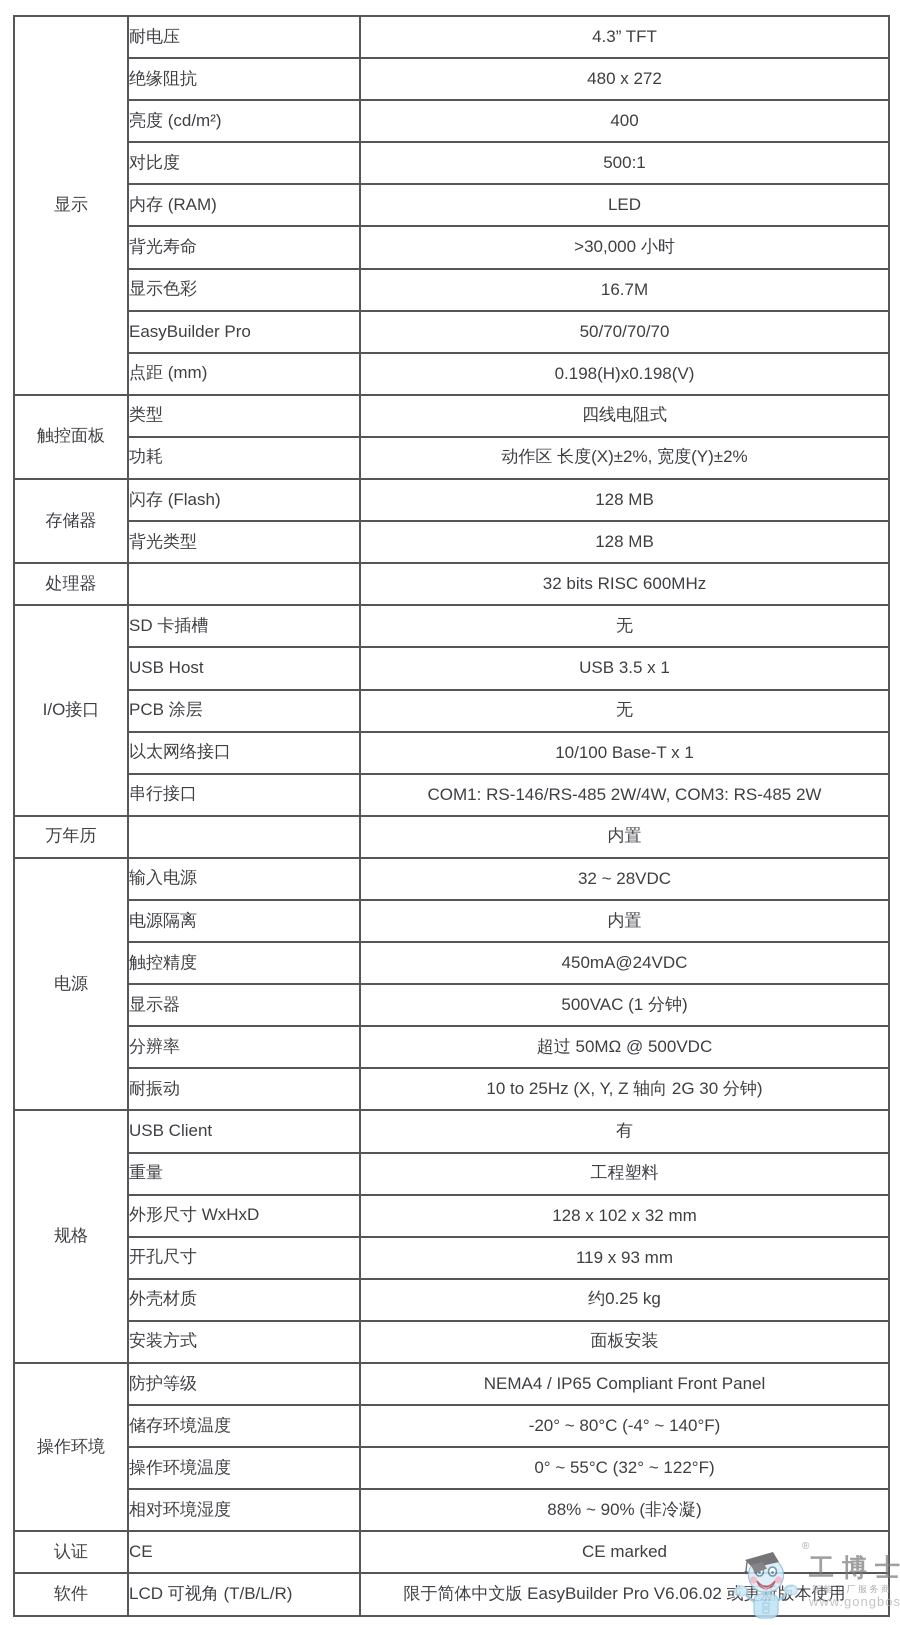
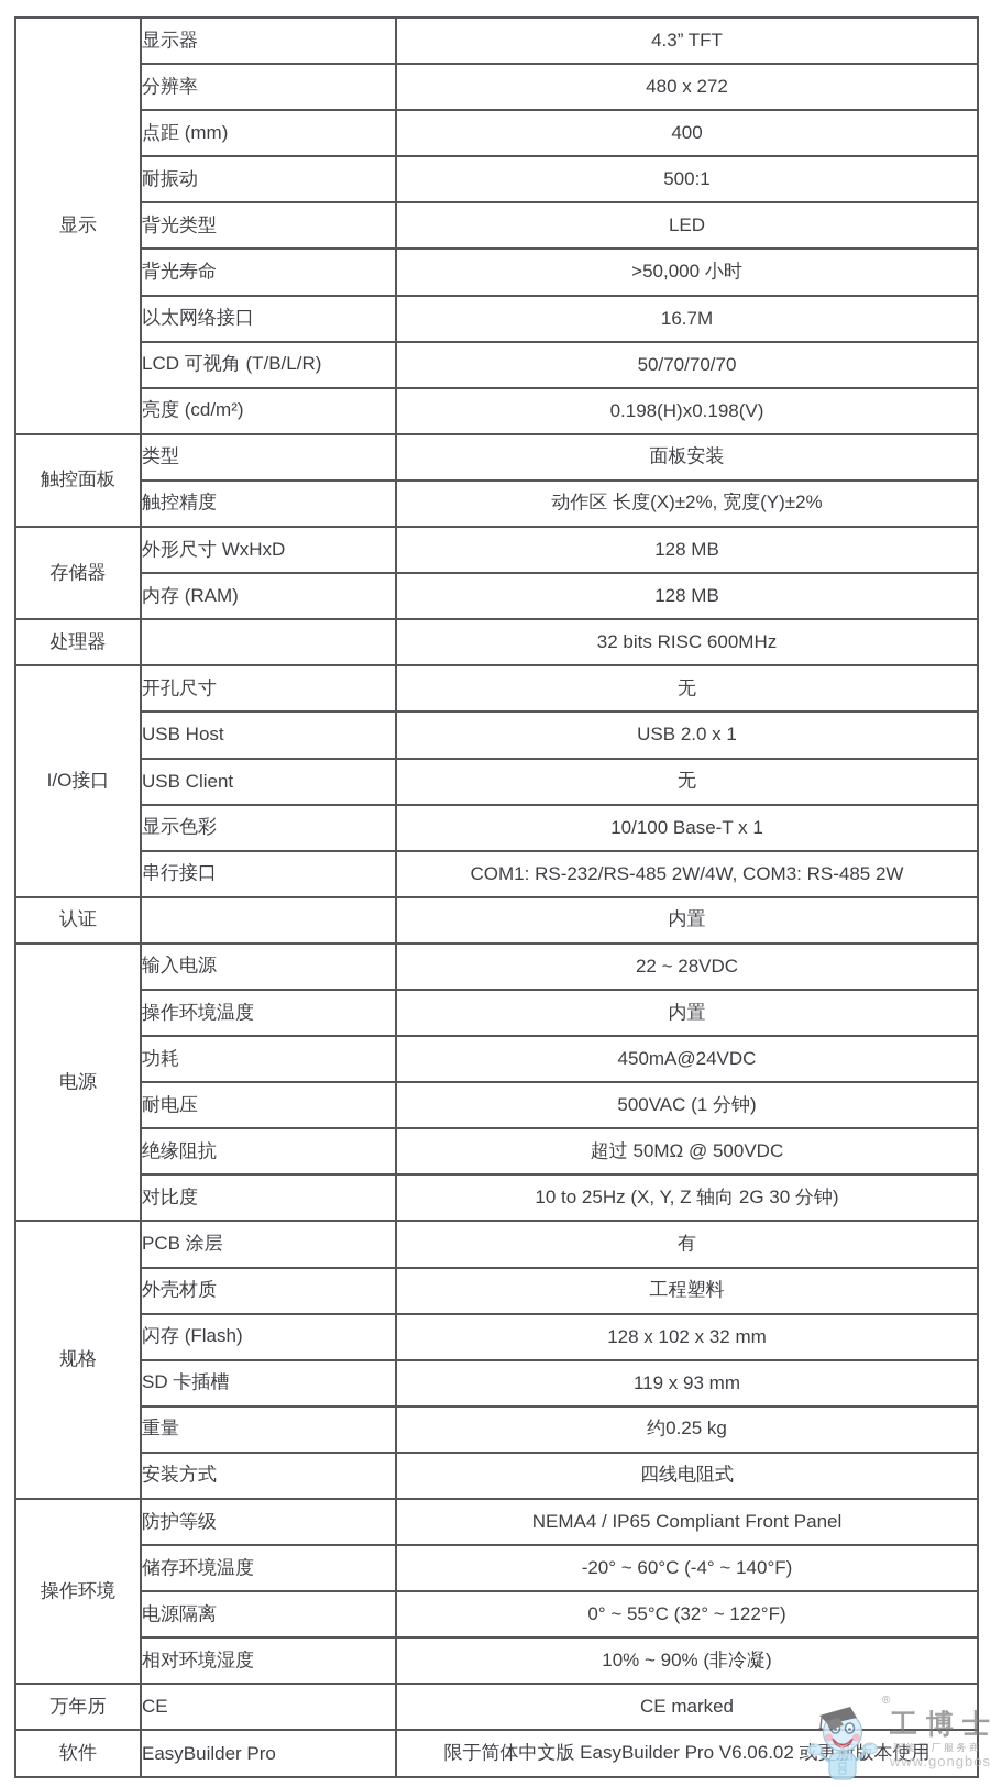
- 显示	耐电压	4.3” TFT
+ 显示	显示器	4.3” TFT
- 绝缘阻抗	480 x 272
+ 分辨率	480 x 272
- 亮度 (cd/m²)	400
+ 点距 (mm)	400
- 对比度	500:1
+ 耐振动	500:1
- 内存 (RAM)	LED
+ 背光类型	LED
- 背光寿命	>30,000 小时
+ 背光寿命	>50,000 小时
- 显示色彩	16.7M
+ 以太网络接口	16.7M
- EasyBuilder Pro	50/70/70/70
+ LCD 可视角 (T/B/L/R)	50/70/70/70
- 点距 (mm)	0.198(H)x0.198(V)
+ 亮度 (cd/m²)	0.198(H)x0.198(V)
- 触控面板	类型	四线电阻式
+ 触控面板	类型	面板安装
- 功耗	动作区 长度(X)±2%, 宽度(Y)±2%
+ 触控精度	动作区 长度(X)±2%, 宽度(Y)±2%
- 存储器	闪存 (Flash)	128 MB
+ 存储器	外形尺寸 WxHxD	128 MB
- 背光类型	128 MB
+ 内存 (RAM)	128 MB
  处理器		32 bits RISC 600MHz
- I/O接口	SD 卡插槽	无
+ I/O接口	开孔尺寸	无
- USB Host	USB 3.5 x 1
+ USB Host	USB 2.0 x 1
- PCB 涂层	无
+ USB Client	无
- 以太网络接口	10/100 Base-T x 1
+ 显示色彩	10/100 Base-T x 1
- 串行接口	COM1: RS-146/RS-485 2W/4W, COM3: RS-485 2W
+ 串行接口	COM1: RS-232/RS-485 2W/4W, COM3: RS-485 2W
- 万年历		内置
+ 认证		内置
- 电源	输入电源	32 ~ 28VDC
+ 电源	输入电源	22 ~ 28VDC
- 电源隔离	内置
+ 操作环境温度	内置
- 触控精度	450mA@24VDC
+ 功耗	450mA@24VDC
- 显示器	500VAC (1 分钟)
+ 耐电压	500VAC (1 分钟)
- 分辨率	超过 50MΩ @ 500VDC
+ 绝缘阻抗	超过 50MΩ @ 500VDC
- 耐振动	10 to 25Hz (X, Y, Z 轴向 2G 30 分钟)
+ 对比度	10 to 25Hz (X, Y, Z 轴向 2G 30 分钟)
- 规格	USB Client	有
+ 规格	PCB 涂层	有
- 重量	工程塑料
+ 外壳材质	工程塑料
- 外形尺寸 WxHxD	128 x 102 x 32 mm
+ 闪存 (Flash)	128 x 102 x 32 mm
- 开孔尺寸	119 x 93 mm
+ SD 卡插槽	119 x 93 mm
- 外壳材质	约0.25 kg
+ 重量	约0.25 kg
- 安装方式	面板安装
+ 安装方式	四线电阻式
  操作环境	防护等级	NEMA4 / IP65 Compliant Front Panel
- 储存环境温度	-20° ~ 80°C (-4° ~ 140°F)
+ 储存环境温度	-20° ~ 60°C (-4° ~ 140°F)
- 操作环境温度	0° ~ 55°C (32° ~ 122°F)
+ 电源隔离	0° ~ 55°C (32° ~ 122°F)
- 相对环境湿度	88% ~ 90% (非冷凝)
+ 相对环境湿度	10% ~ 90% (非冷凝)
- 认证	CE	CE marked
+ 万年历	CE	CE marked
- 软件	LCD 可视角 (T/B/L/R)	限于简体中文版 EasyBuilder Pro V6.06.02 或更新版本使用
+ 软件	EasyBuilder Pro	限于简体中文版 EasyBuilder Pro V6.06.02 或更新版本使用
  ®
  工博士
  智能工厂服务商
